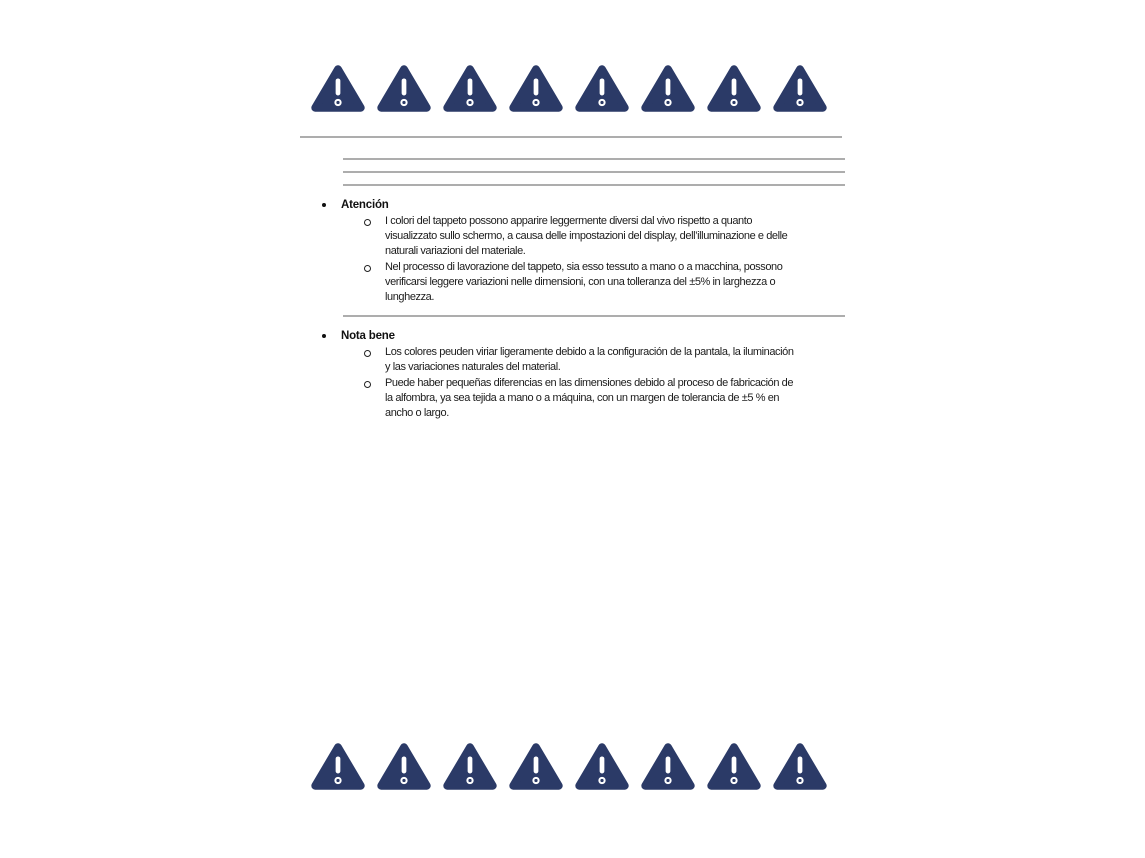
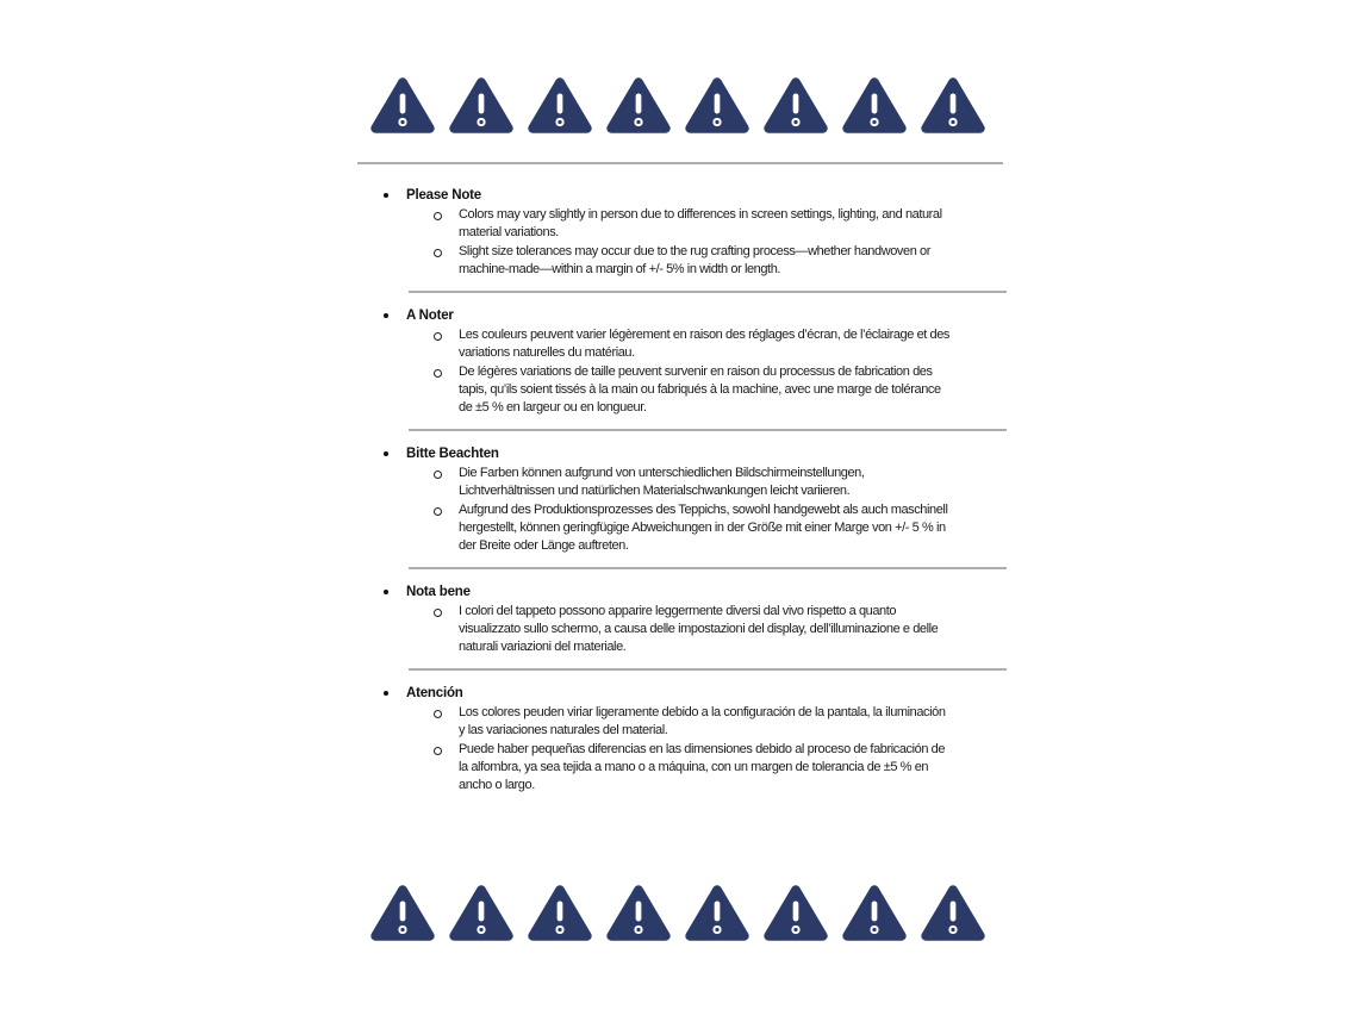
+ Please Note
+ Colors may vary slightly in person due to differences in screen settings, lighting, and natural
+ material variations.
+ Slight size tolerances may occur due to the rug crafting process—whether handwoven or
+ machine-made—within a margin of +/- 5% in width or length.
+ A Noter
+ Les couleurs peuvent varier légèrement en raison des réglages d’écran, de l’éclairage et des
+ variations naturelles du matériau.
+ De légères variations de taille peuvent survenir en raison du processus de fabrication des
+ tapis, qu’ils soient tissés à la main ou fabriqués à la machine, avec une marge de tolérance
+ de ±5 % en largeur ou en longueur.
+ Bitte Beachten
+ Die Farben können aufgrund von unterschiedlichen Bildschirmeinstellungen,
+ Lichtverhältnissen und natürlichen Materialschwankungen leicht variieren.
+ Aufgrund des Produktionsprozesses des Teppichs, sowohl handgewebt als auch maschinell
+ hergestellt, können geringfügige Abweichungen in der Größe mit einer Marge von +/- 5 % in
+ der Breite oder Länge auftreten.
- Atención
+ Nota bene
  I colori del tappeto possono apparire leggermente diversi dal vivo rispetto a quanto
  visualizzato sullo schermo, a causa delle impostazioni del display, dell’illuminazione e delle
  naturali variazioni del materiale.
- Nel processo di lavorazione del tappeto, sia esso tessuto a mano o a macchina, possono
- verificarsi leggere variazioni nelle dimensioni, con una tolleranza del ±5% in larghezza o
- lunghezza.
- Nota bene
+ Atención
  Los colores peuden viriar ligeramente debido a la configuración de la pantala, la iluminación
  y las variaciones naturales del material.
  Puede haber pequeñas diferencias en las dimensiones debido al proceso de fabricación de
  la alfombra, ya sea tejida a mano o a máquina, con un margen de tolerancia de ±5 % en
  ancho o largo.
